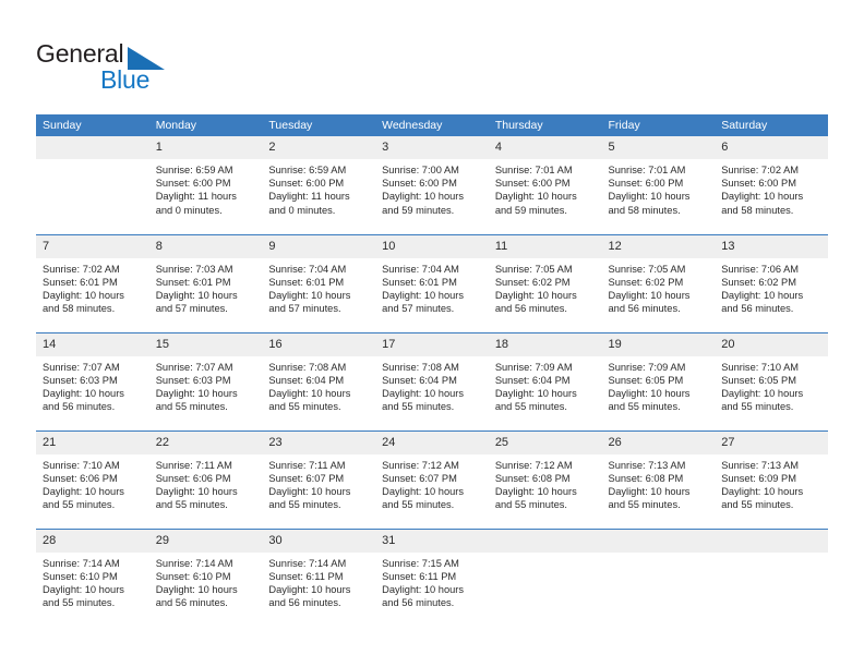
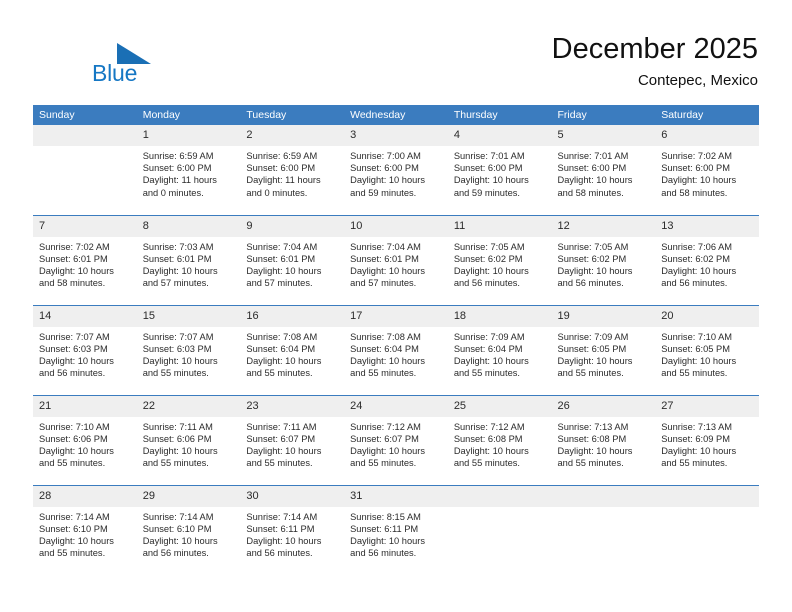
- General
  Blue
+ December 2025
+ Contepec, Mexico
  Sunday	Monday	Tuesday	Wednesday	Thursday	Friday	Saturday
  	1 Sunrise: 6:59 AM Sunset: 6:00 PM Daylight: 11 hours and 0 minutes.	2 Sunrise: 6:59 AM Sunset: 6:00 PM Daylight: 11 hours and 0 minutes.	3 Sunrise: 7:00 AM Sunset: 6:00 PM Daylight: 10 hours and 59 minutes.	4 Sunrise: 7:01 AM Sunset: 6:00 PM Daylight: 10 hours and 59 minutes.	5 Sunrise: 7:01 AM Sunset: 6:00 PM Daylight: 10 hours and 58 minutes.	6 Sunrise: 7:02 AM Sunset: 6:00 PM Daylight: 10 hours and 58 minutes.
  7 Sunrise: 7:02 AM Sunset: 6:01 PM Daylight: 10 hours and 58 minutes.	8 Sunrise: 7:03 AM Sunset: 6:01 PM Daylight: 10 hours and 57 minutes.	9 Sunrise: 7:04 AM Sunset: 6:01 PM Daylight: 10 hours and 57 minutes.	10 Sunrise: 7:04 AM Sunset: 6:01 PM Daylight: 10 hours and 57 minutes.	11 Sunrise: 7:05 AM Sunset: 6:02 PM Daylight: 10 hours and 56 minutes.	12 Sunrise: 7:05 AM Sunset: 6:02 PM Daylight: 10 hours and 56 minutes.	13 Sunrise: 7:06 AM Sunset: 6:02 PM Daylight: 10 hours and 56 minutes.
  14 Sunrise: 7:07 AM Sunset: 6:03 PM Daylight: 10 hours and 56 minutes.	15 Sunrise: 7:07 AM Sunset: 6:03 PM Daylight: 10 hours and 55 minutes.	16 Sunrise: 7:08 AM Sunset: 6:04 PM Daylight: 10 hours and 55 minutes.	17 Sunrise: 7:08 AM Sunset: 6:04 PM Daylight: 10 hours and 55 minutes.	18 Sunrise: 7:09 AM Sunset: 6:04 PM Daylight: 10 hours and 55 minutes.	19 Sunrise: 7:09 AM Sunset: 6:05 PM Daylight: 10 hours and 55 minutes.	20 Sunrise: 7:10 AM Sunset: 6:05 PM Daylight: 10 hours and 55 minutes.
  21 Sunrise: 7:10 AM Sunset: 6:06 PM Daylight: 10 hours and 55 minutes.	22 Sunrise: 7:11 AM Sunset: 6:06 PM Daylight: 10 hours and 55 minutes.	23 Sunrise: 7:11 AM Sunset: 6:07 PM Daylight: 10 hours and 55 minutes.	24 Sunrise: 7:12 AM Sunset: 6:07 PM Daylight: 10 hours and 55 minutes.	25 Sunrise: 7:12 AM Sunset: 6:08 PM Daylight: 10 hours and 55 minutes.	26 Sunrise: 7:13 AM Sunset: 6:08 PM Daylight: 10 hours and 55 minutes.	27 Sunrise: 7:13 AM Sunset: 6:09 PM Daylight: 10 hours and 55 minutes.
- 28 Sunrise: 7:14 AM Sunset: 6:10 PM Daylight: 10 hours and 55 minutes.	29 Sunrise: 7:14 AM Sunset: 6:10 PM Daylight: 10 hours and 56 minutes.	30 Sunrise: 7:14 AM Sunset: 6:11 PM Daylight: 10 hours and 56 minutes.	31 Sunrise: 7:15 AM Sunset: 6:11 PM Daylight: 10 hours and 56 minutes.
+ 28 Sunrise: 7:14 AM Sunset: 6:10 PM Daylight: 10 hours and 55 minutes.	29 Sunrise: 7:14 AM Sunset: 6:10 PM Daylight: 10 hours and 56 minutes.	30 Sunrise: 7:14 AM Sunset: 6:11 PM Daylight: 10 hours and 56 minutes.	31 Sunrise: 8:15 AM Sunset: 6:11 PM Daylight: 10 hours and 56 minutes.
